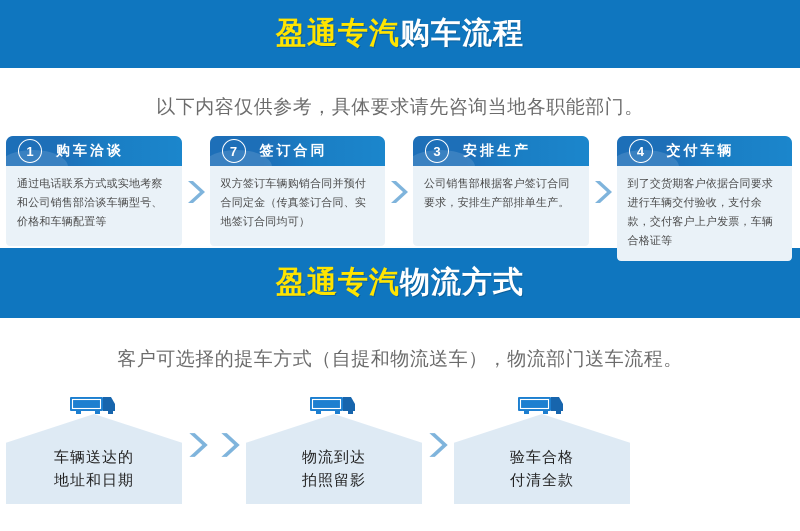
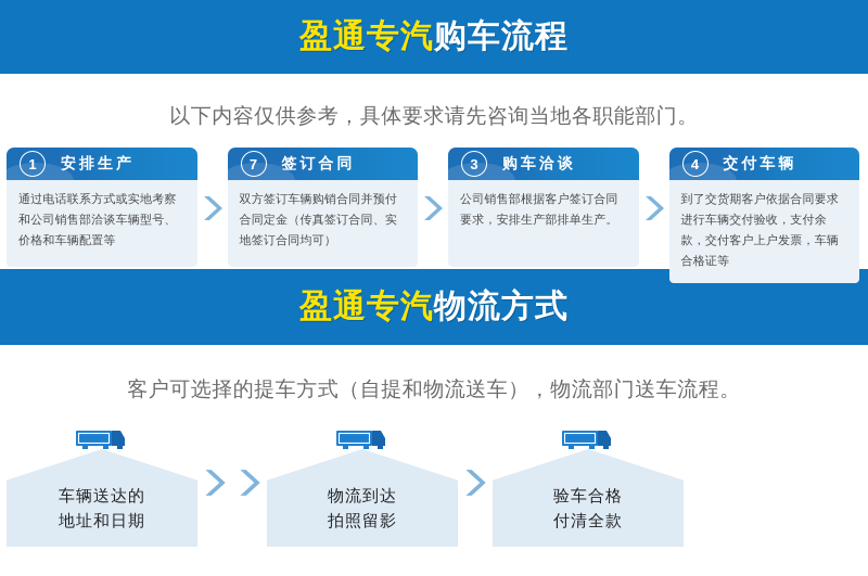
  盈通专汽购车流程
  以下内容仅供参考，具体要求请先咨询当地各职能部门。
  1
- 购车洽谈
+ 安排生产
  通过电话联系方式或实地考察和公司销售部洽谈车辆型号、价格和车辆配置等
  7
  签订合同
  双方签订车辆购销合同并预付合同定金（传真签订合同、实地签订合同均可）
  3
- 安排生产
+ 购车洽谈
  公司销售部根据客户签订合同要求，安排生产部排单生产。
  4
  交付车辆
  到了交货期客户依据合同要求进行车辆交付验收，支付余款，交付客户上户发票，车辆合格证等
  盈通专汽物流方式
  客户可选择的提车方式（自提和物流送车），物流部门送车流程。
  车辆送达的
  地址和日期
  物流到达
  拍照留影
  验车合格
  付清全款
